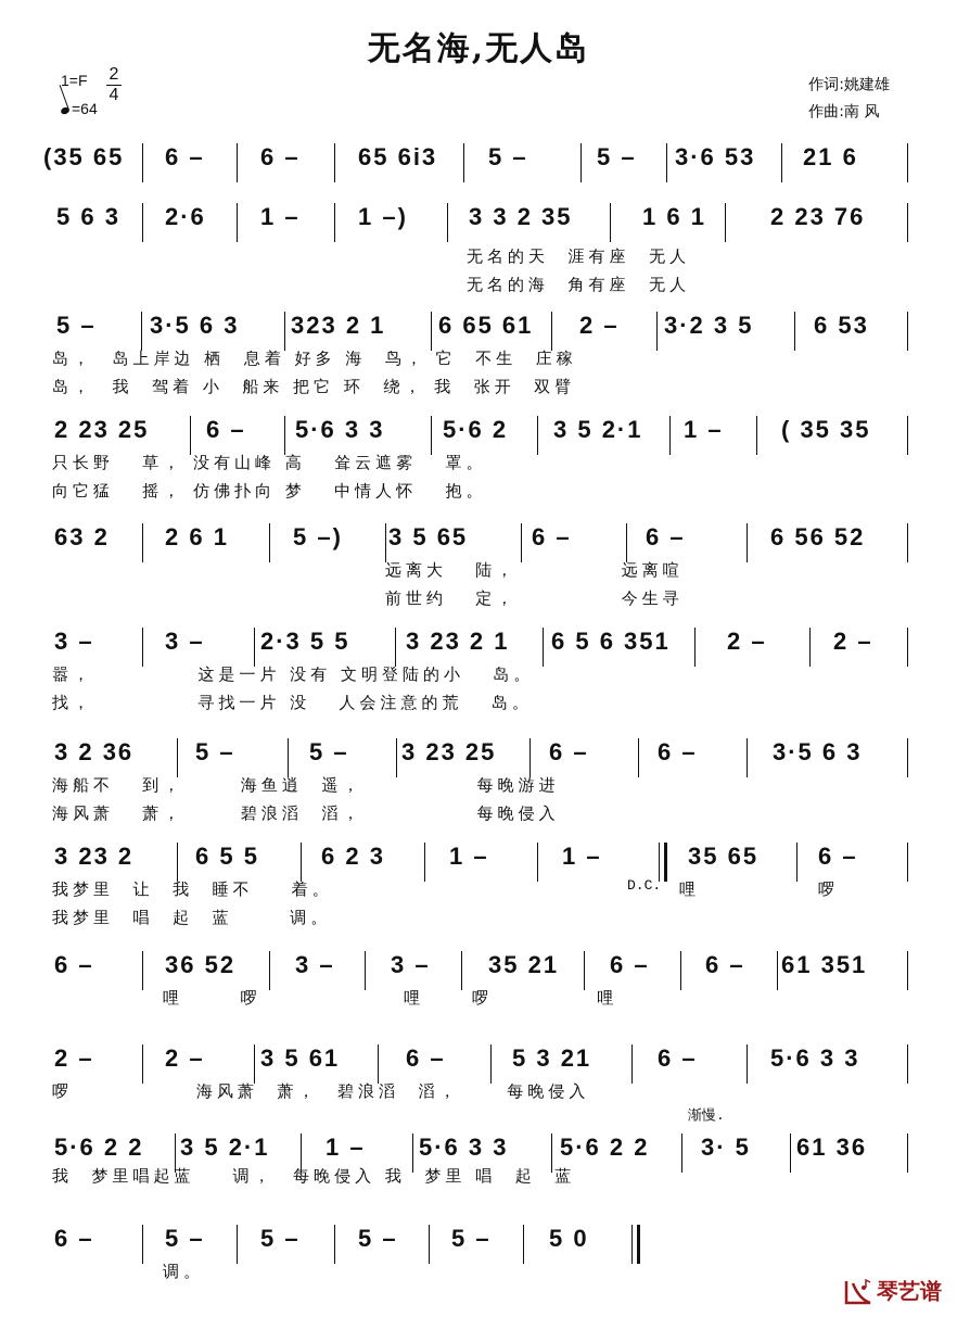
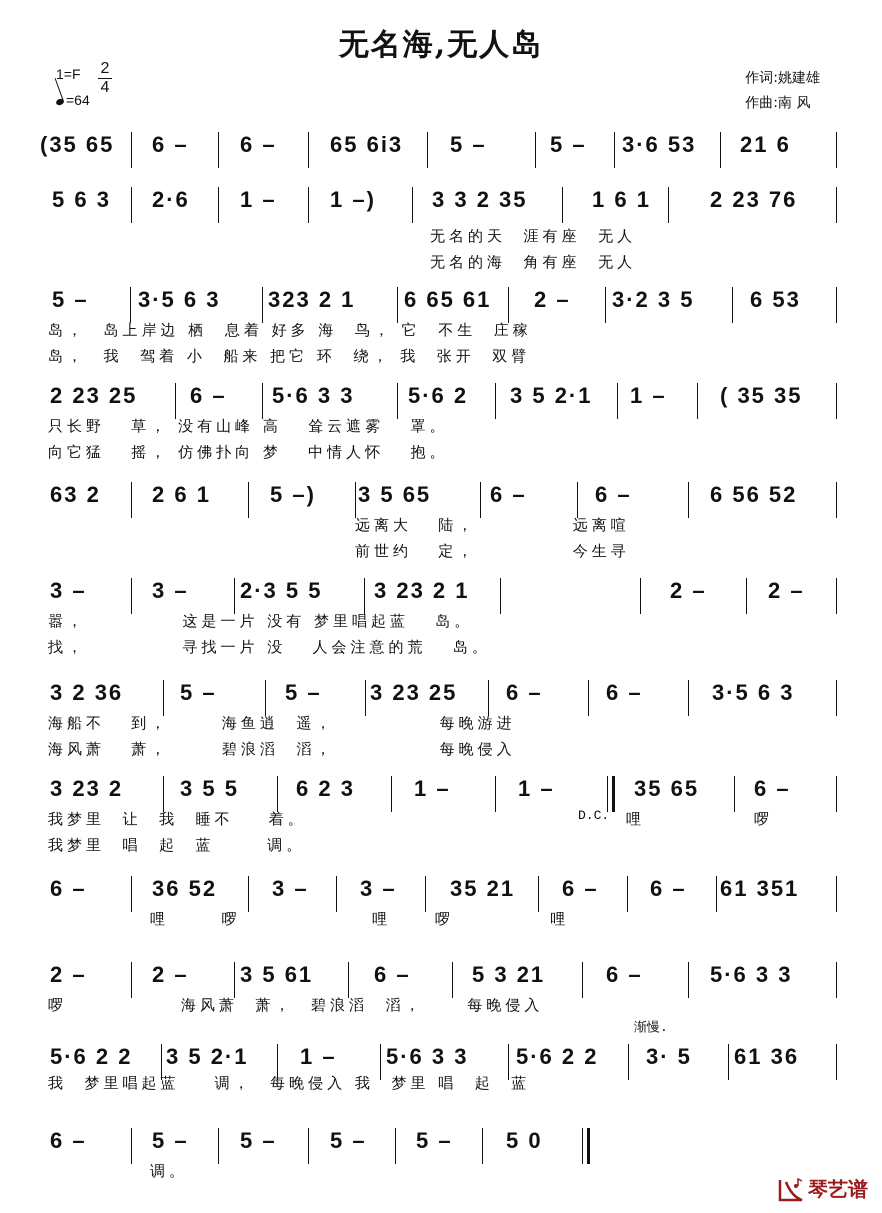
  无名海,无人岛
  1=F
  2 4
  =64
  作词:姚建雄
  作曲:南 风
  (35 65
  6 –
  6 –
  65 6i3
  5 –
  5 –
  3·6 53
  21 6
  5 6 3
  2·6
  1 –
  1 –)
  3 3 2 35
  1 6 1
  2 23 76
  无名的天 涯有座 无人
  无名的海 角有座 无人
  5 –
  3·5 6 3
  323 2 1
  6 65 61
  2 –
  3·2 3 5
  6 53
  岛， 岛上岸边 栖 息着 好多 海 鸟， 它 不生 庄稼
  岛， 我 驾着 小 船来 把它 环 绕， 我 张开 双臂
  2 23 25
  6 –
  5·6 3 3
  5·6 2
  3 5 2·1
  1 –
  ( 35 35
  只长野 草， 没有山峰 高 耸云遮雾 罩。
  向它猛 摇， 仿佛扑向 梦 中情人怀 抱。
  63 2
  2 6 1
  5 –)
  3 5 65
  6 –
  6 –
  6 56 52
  远离大 陆， 远离喧
  前世约 定， 今生寻
  3 –
  3 –
  2·3 5 5
  3 23 2 1
- 6 5 6 351
  2 –
  2 –
- 嚣， 这是一片 没有 文明登陆的小 岛。
+ 嚣， 这是一片 没有 梦里唱起蓝 岛。
  找， 寻找一片 没 人会注意的荒 岛。
  3 2 36
  5 –
  5 –
  3 23 25
  6 –
  6 –
  3·5 6 3
  海船不 到， 海鱼逍 遥， 每晚游进
  海风萧 萧， 碧浪滔 滔， 每晚侵入
  3 23 2
- 6 5 5
+ 3 5 5
  6 2 3
  1 –
  1 –
  35 65
  6 –
  我梦里 让 我 睡不 着。
  我梦里 唱 起 蓝 调。
  哩
  啰
  D.C.
  6 –
  36 52
  3 –
  3 –
  35 21
  6 –
  6 –
  61 351
  哩 啰 哩 啰 哩
  2 –
  2 –
  3 5 61
  6 –
  5 3 21
  6 –
  5·6 3 3
  啰 海风萧 萧， 碧浪滔 滔， 每晚侵入
  渐慢.
  5·6 2 2
  3 5 2·1
  1 –
  5·6 3 3
  5·6 2 2
  3· 5
  61 36
  我 梦里唱起蓝 调， 每晚侵入 我 梦里 唱 起 蓝
  6 –
  5 –
  5 –
  5 –
  5 –
  5 0
  调。
  琴艺谱
